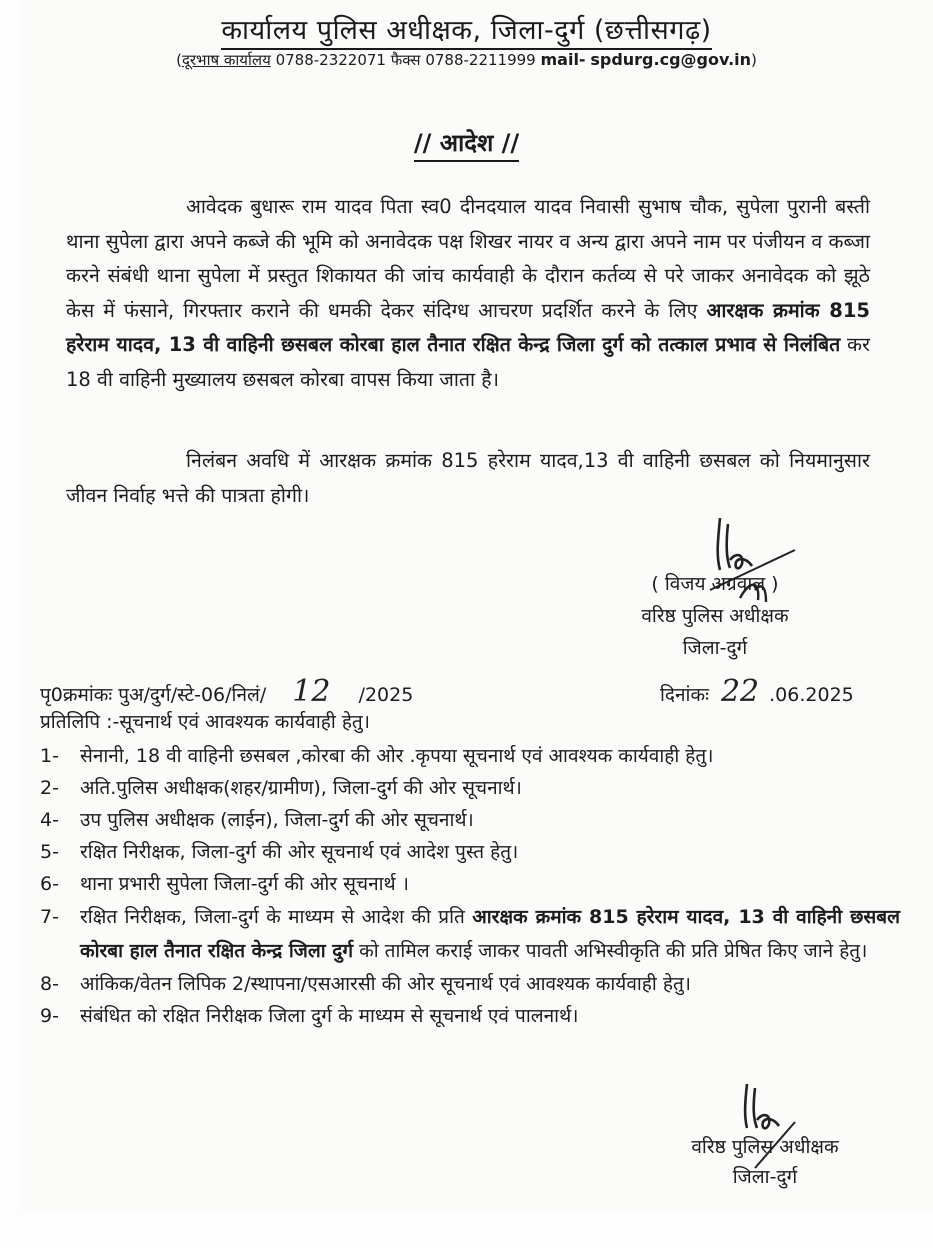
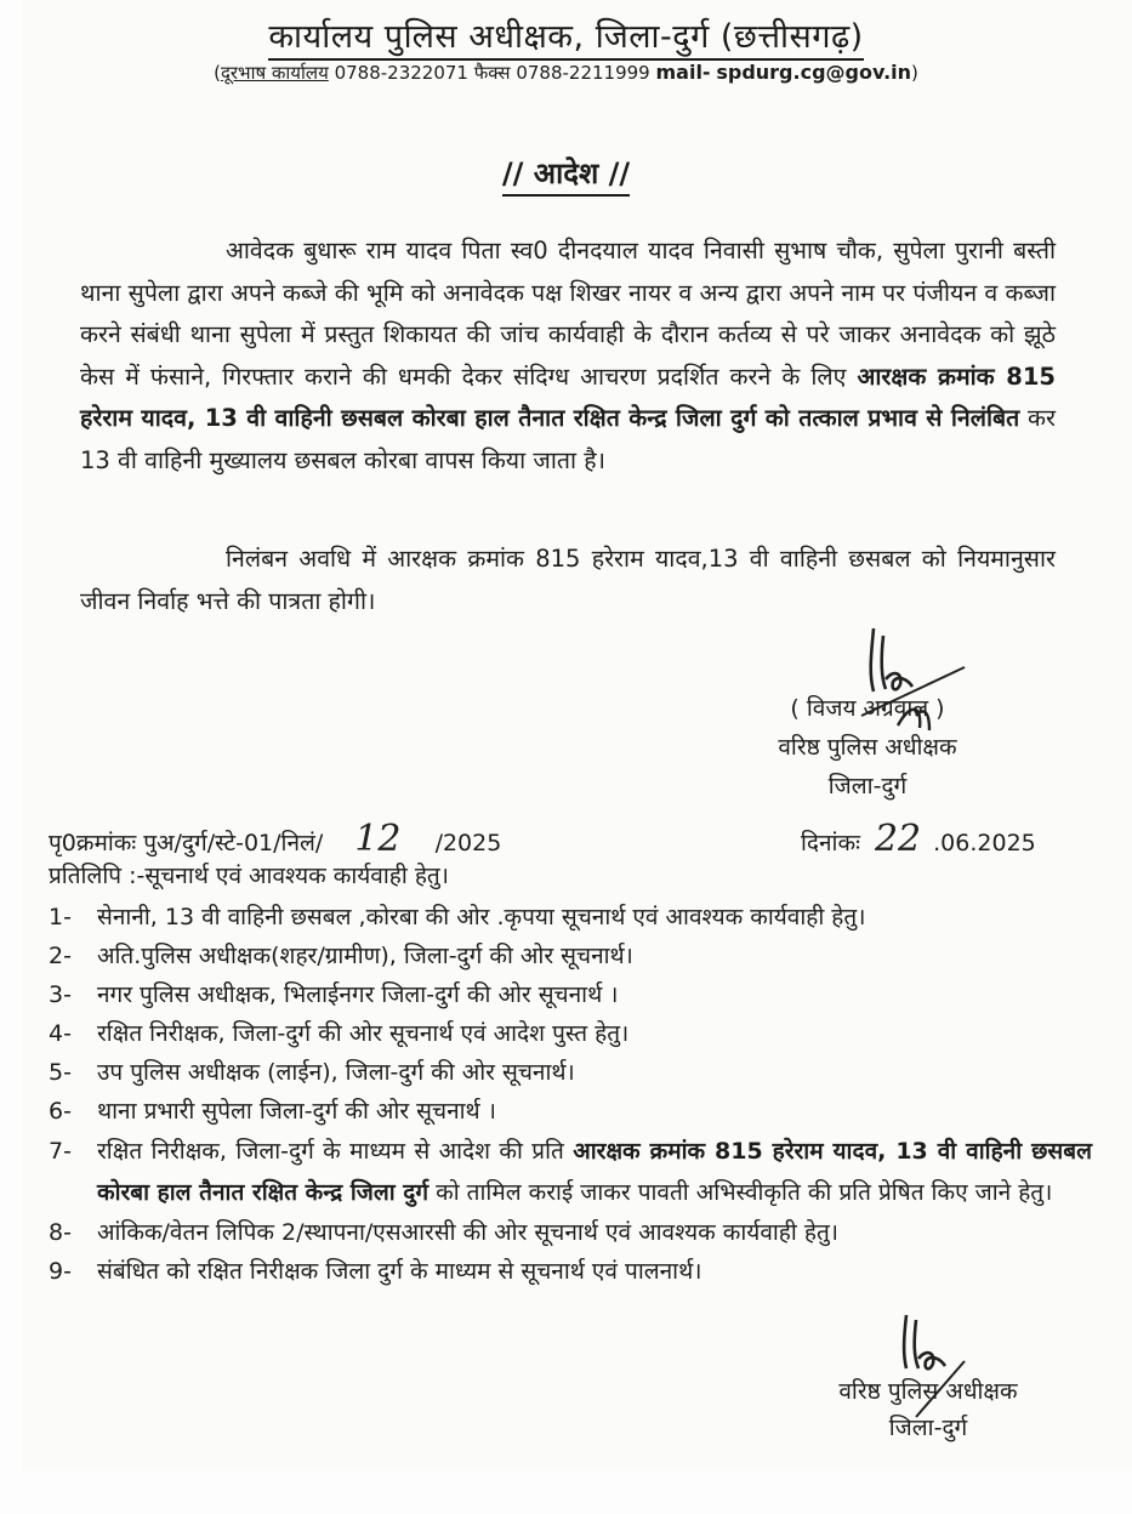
  कार्यालय पुलिस अधीक्षक, जिला-दुर्ग (छत्तीसगढ़)
  (दूरभाष कार्यालय 0788-2322071 फैक्स 0788-2211999 mail- spdurg.cg@gov.in)
  // आदेश //
- आवेदक बुधारू राम यादव पिता स्व0 दीनदयाल यादव निवासी सुभाष चौक, सुपेला पुरानी बस्ती थाना सुपेला द्वारा अपने कब्जे की भूमि को अनावेदक पक्ष शिखर नायर व अन्य द्वारा अपने नाम पर पंजीयन व कब्जा करने संबंधी थाना सुपेला में प्रस्तुत शिकायत की जांच कार्यवाही के दौरान कर्तव्य से परे जाकर अनावेदक को झूठे केस में फंसाने, गिरफ्तार कराने की धमकी देकर संदिग्ध आचरण प्रदर्शित करने के लिए आरक्षक क्रमांक 815 हरेराम यादव, 13 वी वाहिनी छसबल कोरबा हाल तैनात रक्षित केन्द्र जिला दुर्ग को तत्काल प्रभाव से निलंबित कर 18 वी वाहिनी मुख्यालय छसबल कोरबा वापस किया जाता है।
+ आवेदक बुधारू राम यादव पिता स्व0 दीनदयाल यादव निवासी सुभाष चौक, सुपेला पुरानी बस्ती थाना सुपेला द्वारा अपने कब्जे की भूमि को अनावेदक पक्ष शिखर नायर व अन्य द्वारा अपने नाम पर पंजीयन व कब्जा करने संबंधी थाना सुपेला में प्रस्तुत शिकायत की जांच कार्यवाही के दौरान कर्तव्य से परे जाकर अनावेदक को झूठे केस में फंसाने, गिरफ्तार कराने की धमकी देकर संदिग्ध आचरण प्रदर्शित करने के लिए आरक्षक क्रमांक 815 हरेराम यादव, 13 वी वाहिनी छसबल कोरबा हाल तैनात रक्षित केन्द्र जिला दुर्ग को तत्काल प्रभाव से निलंबित कर 13 वी वाहिनी मुख्यालय छसबल कोरबा वापस किया जाता है।
  निलंबन अवधि में आरक्षक क्रमांक 815 हरेराम यादव,13 वी वाहिनी छसबल को नियमानुसार जीवन निर्वाह भत्ते की पात्रता होगी।
  ( विजय अग्रवाल )
  वरिष्ठ पुलिस अधीक्षक
  जिला-दुर्ग
- पृ0क्रमांकः पुअ/दुर्ग/स्टे-06/निलं/ 12 /2025
+ पृ0क्रमांकः पुअ/दुर्ग/स्टे-01/निलं/ 12 /2025
  दिनांकः 22 .06.2025
  प्रतिलिपि :-सूचनार्थ एवं आवश्यक कार्यवाही हेतु।
  1-
- सेनानी, 18 वी वाहिनी छसबल ,कोरबा की ओर .कृपया सूचनार्थ एवं आवश्यक कार्यवाही हेतु।
+ सेनानी, 13 वी वाहिनी छसबल ,कोरबा की ओर .कृपया सूचनार्थ एवं आवश्यक कार्यवाही हेतु।
  2-
  अति.पुलिस अधीक्षक(शहर/ग्रामीण), जिला-दुर्ग की ओर सूचनार्थ।
+ 3-
+ नगर पुलिस अधीक्षक, भिलाईनगर जिला-दुर्ग की ओर सूचनार्थ ।
  4-
- उप पुलिस अधीक्षक (लाईन), जिला-दुर्ग की ओर सूचनार्थ।
+ रक्षित निरीक्षक, जिला-दुर्ग की ओर सूचनार्थ एवं आदेश पुस्त हेतु।
  5-
- रक्षित निरीक्षक, जिला-दुर्ग की ओर सूचनार्थ एवं आदेश पुस्त हेतु।
+ उप पुलिस अधीक्षक (लाईन), जिला-दुर्ग की ओर सूचनार्थ।
  6-
  थाना प्रभारी सुपेला जिला-दुर्ग की ओर सूचनार्थ ।
  7-
  रक्षित निरीक्षक, जिला-दुर्ग के माध्यम से आदेश की प्रति आरक्षक क्रमांक 815 हरेराम यादव, 13 वी वाहिनी छसबल कोरबा हाल तैनात रक्षित केन्द्र जिला दुर्ग को तामिल कराई जाकर पावती अभिस्वीकृति की प्रति प्रेषित किए जाने हेतु।
  8-
  आंकिक/वेतन लिपिक 2/स्थापना/एसआरसी की ओर सूचनार्थ एवं आवश्यक कार्यवाही हेतु।
  9-
  संबंधित को रक्षित निरीक्षक जिला दुर्ग के माध्यम से सूचनार्थ एवं पालनार्थ।
  वरिष्ठ पुलिस अधीक्षक
  जिला-दुर्ग
